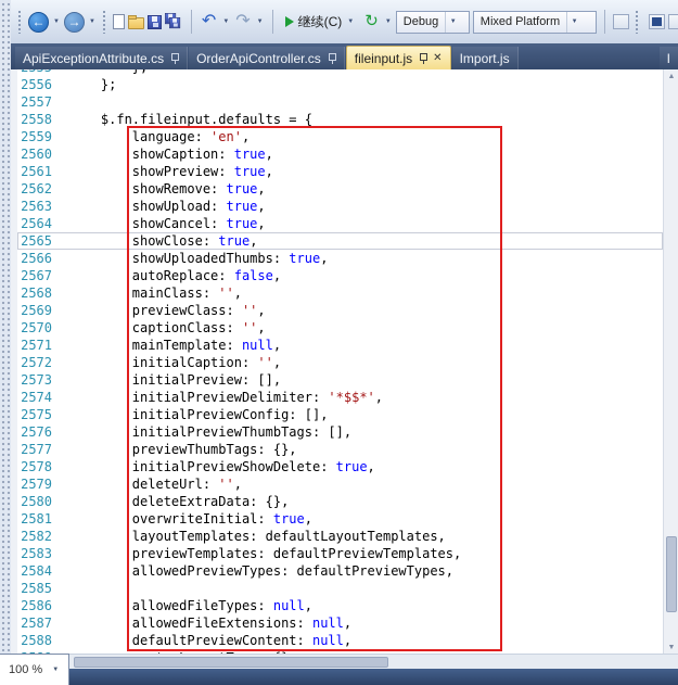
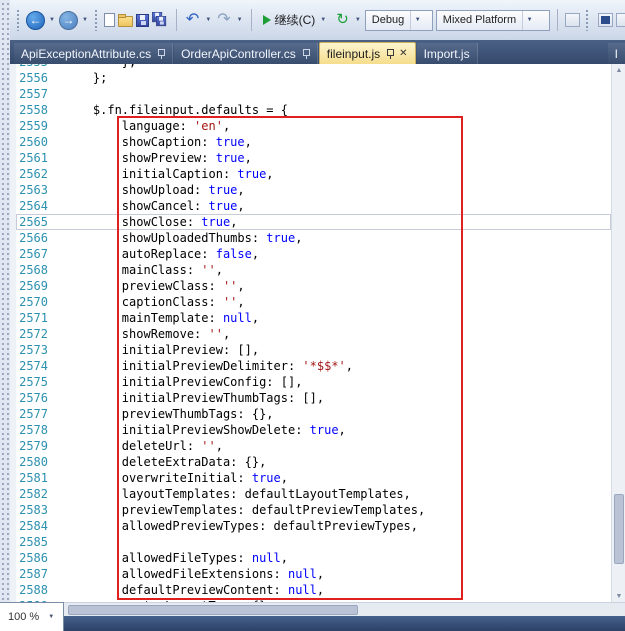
  ←
  →
  ↶
  ↷
  继续(C)
  ↻
  Debug
  Mixed Platform
  ApiExceptionAttribute.cs
  OrderApiController.cs
  fileinput.js
  ✕
  Import.js
  I
  2556
  };
  2557
  2558
  $.fn.fileinput.defaults = {
  2559
  language: 'en',
  2560
  showCaption: true,
  2561
  showPreview: true,
  2562
- showRemove: true,
+ initialCaption: true,
  2563
  showUpload: true,
  2564
  showCancel: true,
  2565
  showClose: true,
  2566
  showUploadedThumbs: true,
  2567
  autoReplace: false,
  2568
  mainClass: '',
  2569
  previewClass: '',
  2570
  captionClass: '',
  2571
  mainTemplate: null,
  2572
- initialCaption: '',
+ showRemove: '',
  2573
  initialPreview: [],
  2574
  initialPreviewDelimiter: '*$$*',
  2575
  initialPreviewConfig: [],
  2576
  initialPreviewThumbTags: [],
  2577
  previewThumbTags: {},
  2578
  initialPreviewShowDelete: true,
  2579
  deleteUrl: '',
  2580
  deleteExtraData: {},
  2581
  overwriteInitial: true,
  2582
  layoutTemplates: defaultLayoutTemplates,
  2583
  previewTemplates: defaultPreviewTemplates,
  2584
  allowedPreviewTypes: defaultPreviewTypes,
  2585
  2586
  allowedFileTypes: null,
  2587
  allowedFileExtensions: null,
  2588
  defaultPreviewContent: null,
  100 %
